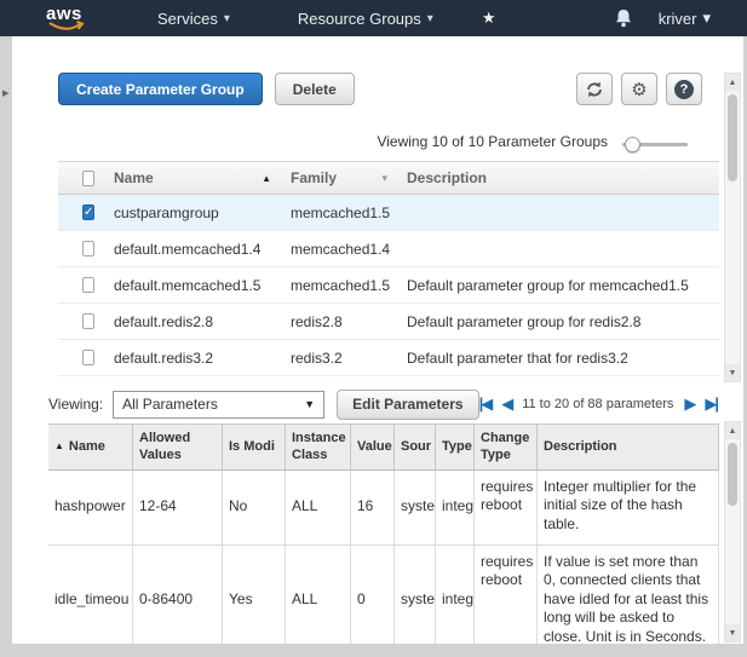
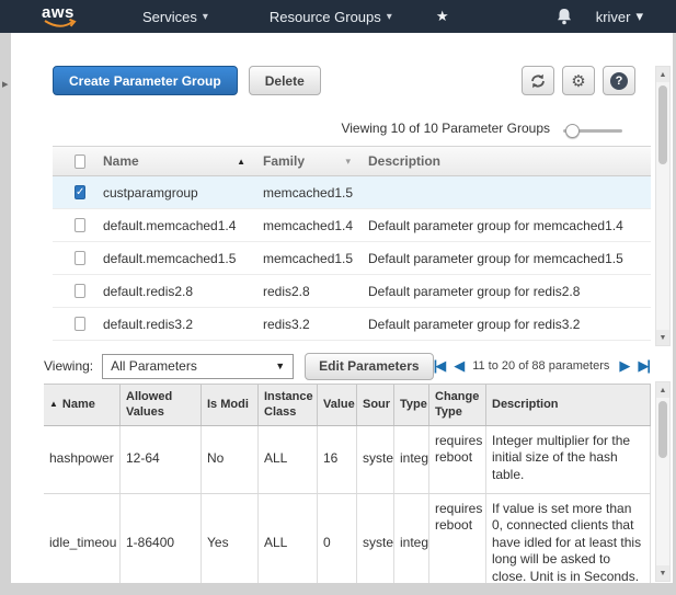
  aws
  Services
  ▾
  Resource Groups
  ▾
  ★
  kriver
  ▾
  ▸
  Create Parameter Group
  Delete
  ⚙
  ?
  Viewing 10 of 10 Parameter Groups
  Name
  ▲
  Family
  ▾
  Description
  ✓
  custparamgroup
  memcached1.5
  default.memcached1.4
  memcached1.4
+ Default parameter group for memcached1.4
  default.memcached1.5
  memcached1.5
  Default parameter group for memcached1.5
  default.redis2.8
  redis2.8
  Default parameter group for redis2.8
  default.redis3.2
  redis3.2
- Default parameter that for redis3.2
+ Default parameter group for redis3.2
  Viewing:
  All Parameters
  ▼
  Edit Parameters
  |◀
  ◀
  11 to 20 of 88 parameters
  ▶
  ▶|
  ▲
  Name
  Allowed Values
  Is Modi
  Instance Class
  Value
  Sour
  Type
  Change Type
  Description
  hashpower
  12-64
  No
  ALL
  16
  syste
  integ
  requires reboot
  Integer multiplier for the initial size of the hash table.
  idle_timeou
- 0-86400
+ 1-86400
  Yes
  ALL
  0
  syste
  integ
  requires reboot
  If value is set more than 0, connected clients that have idled for at least this long will be asked to close. Unit is in Seconds.
